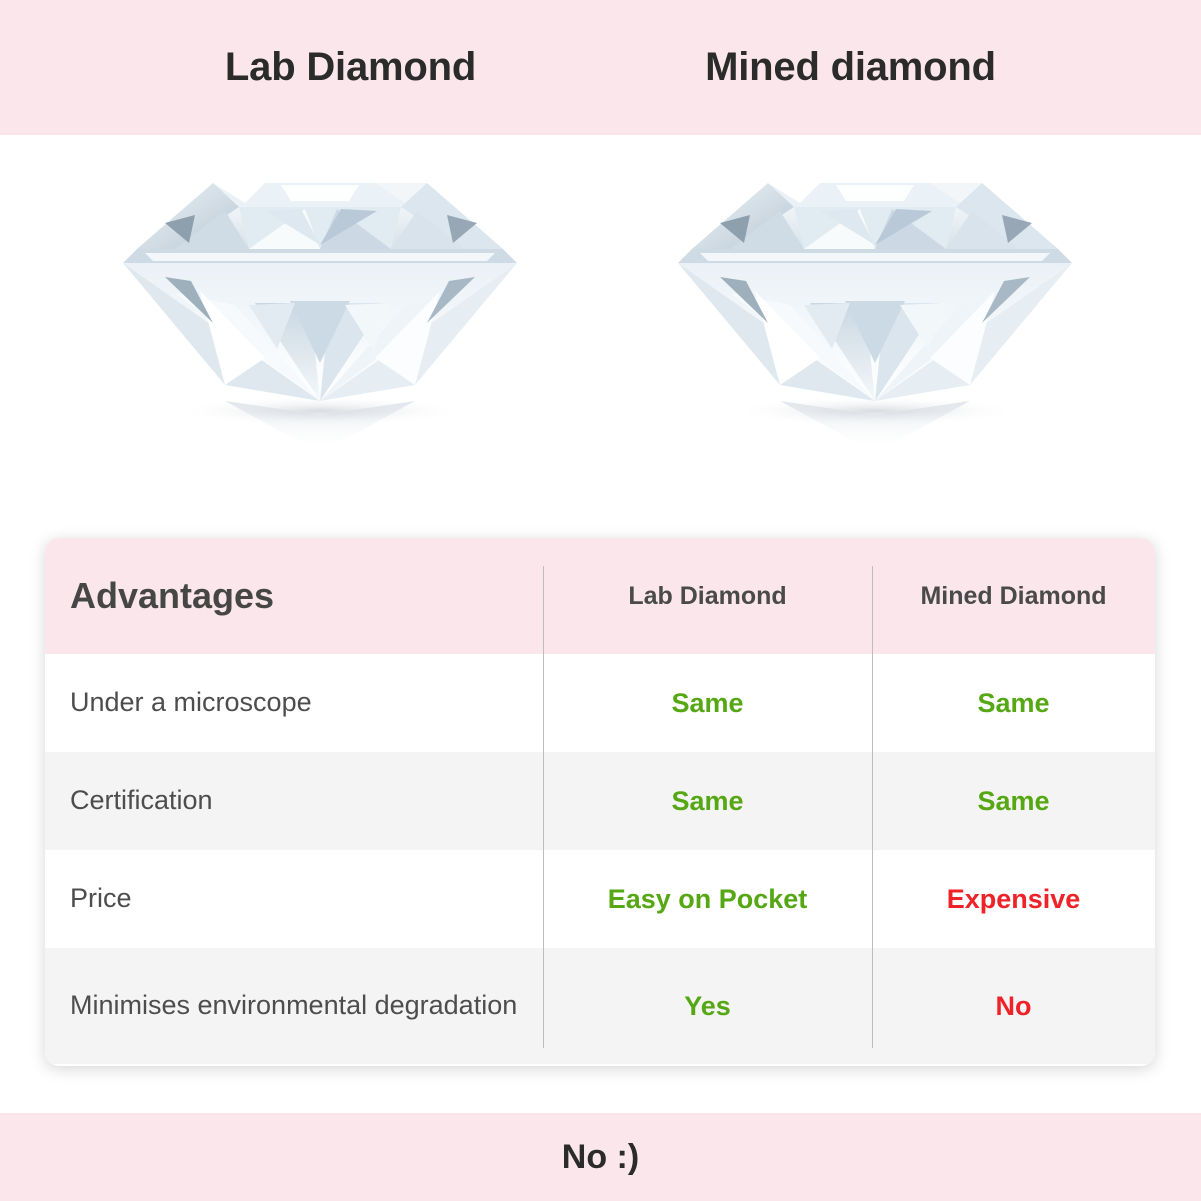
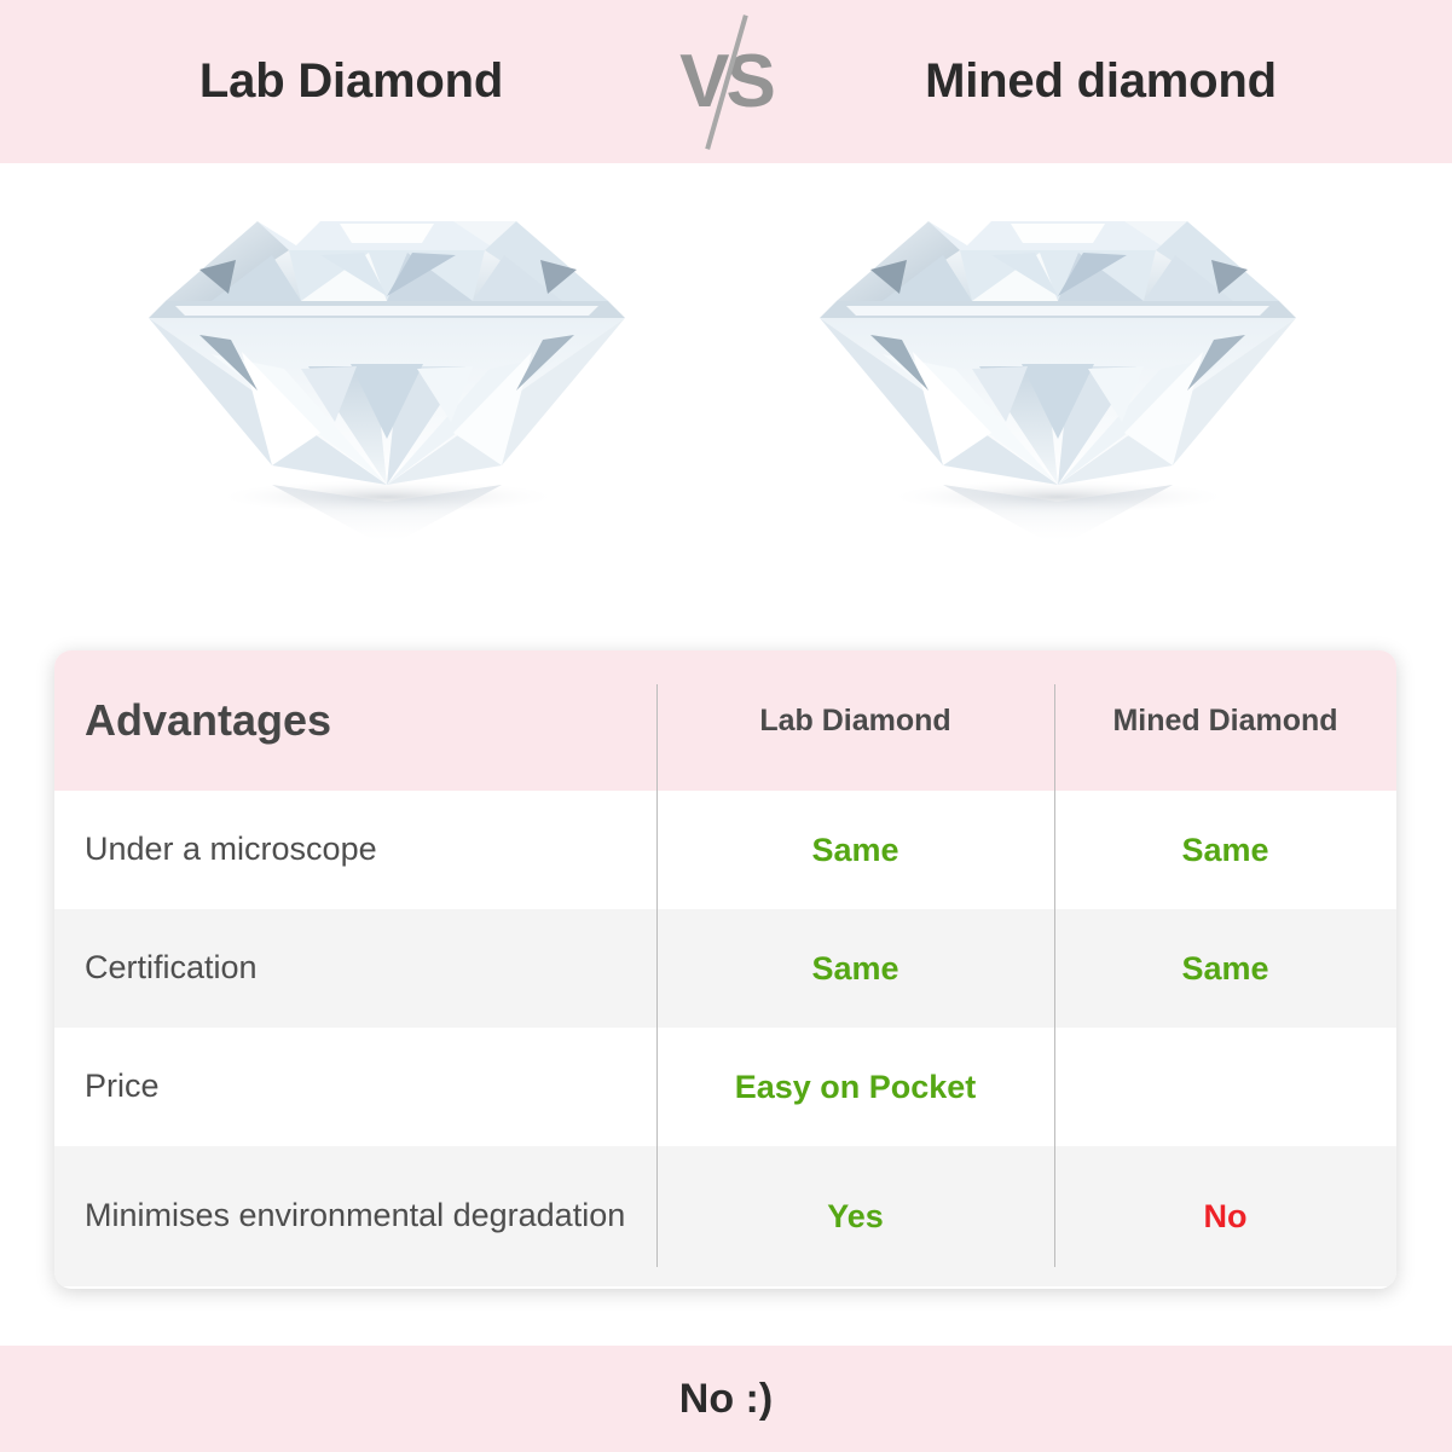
  Lab Diamond
+ VS
  Mined diamond
  Advantages
  Lab Diamond
  Mined Diamond
  Under a microscope
  Same
  Same
  Certification
  Same
  Same
  Price
  Easy on Pocket
- Expensive
  Minimises environmental degradation
  Yes
  No
  No :)
